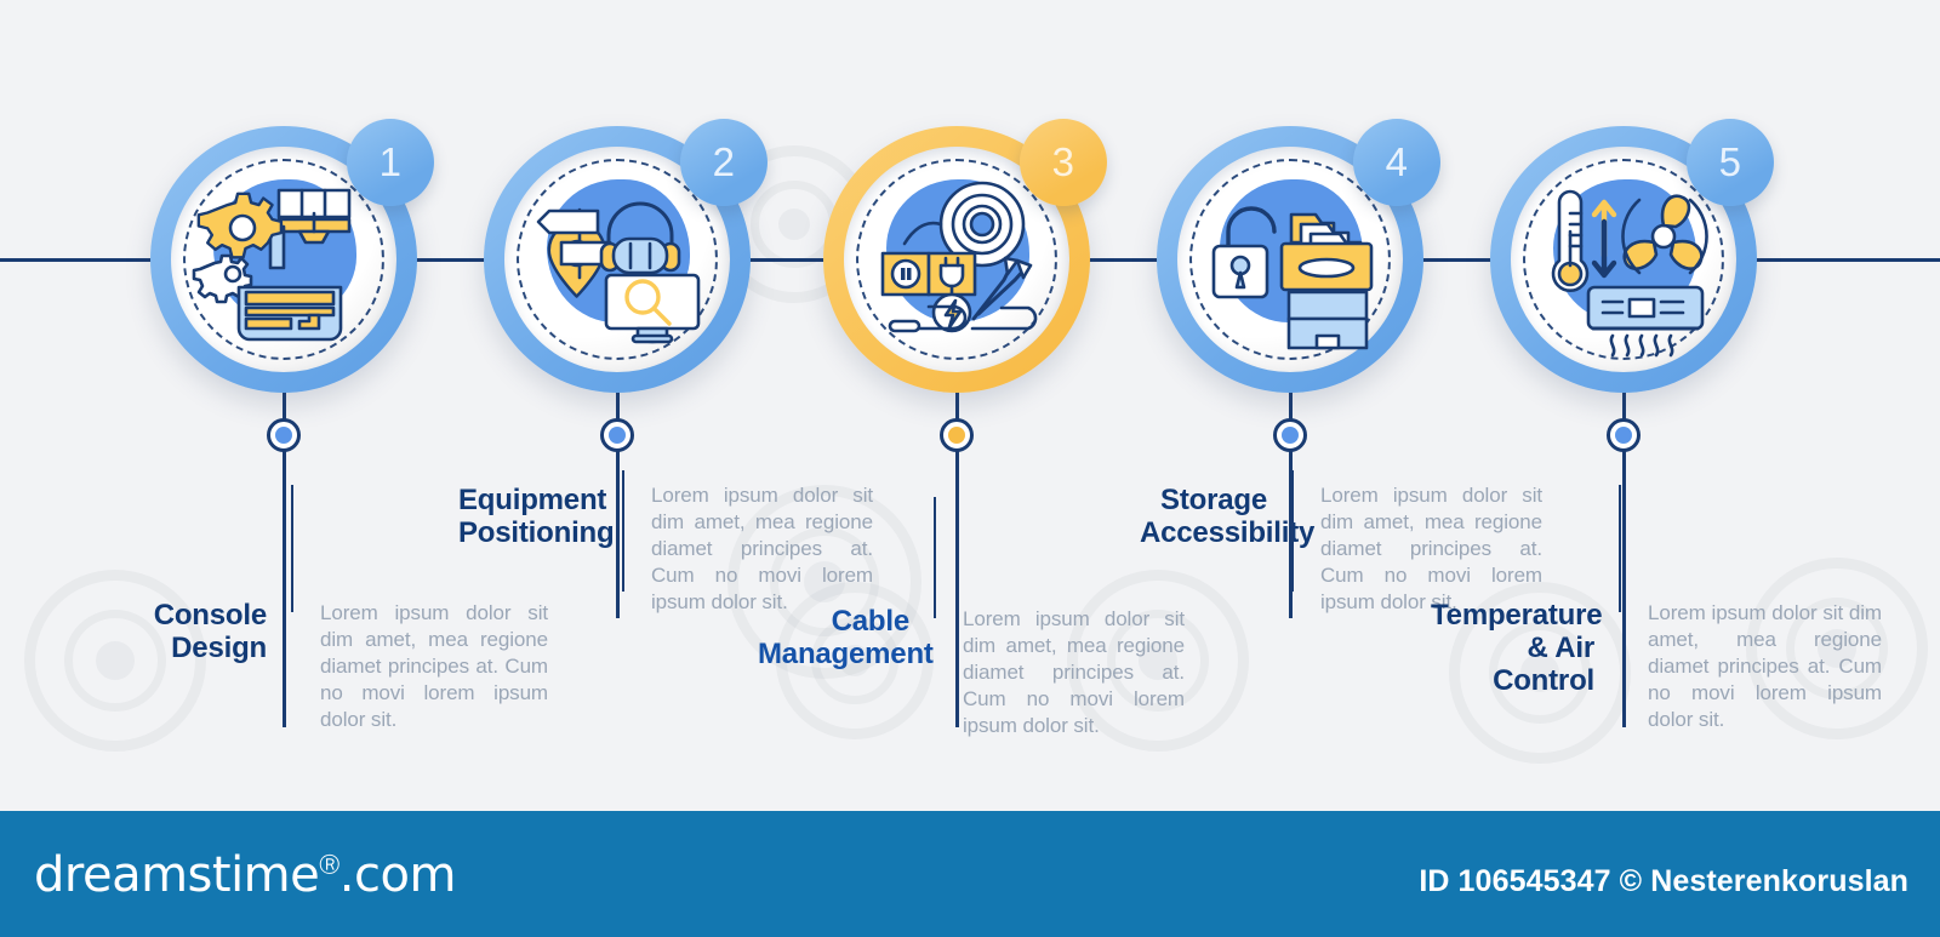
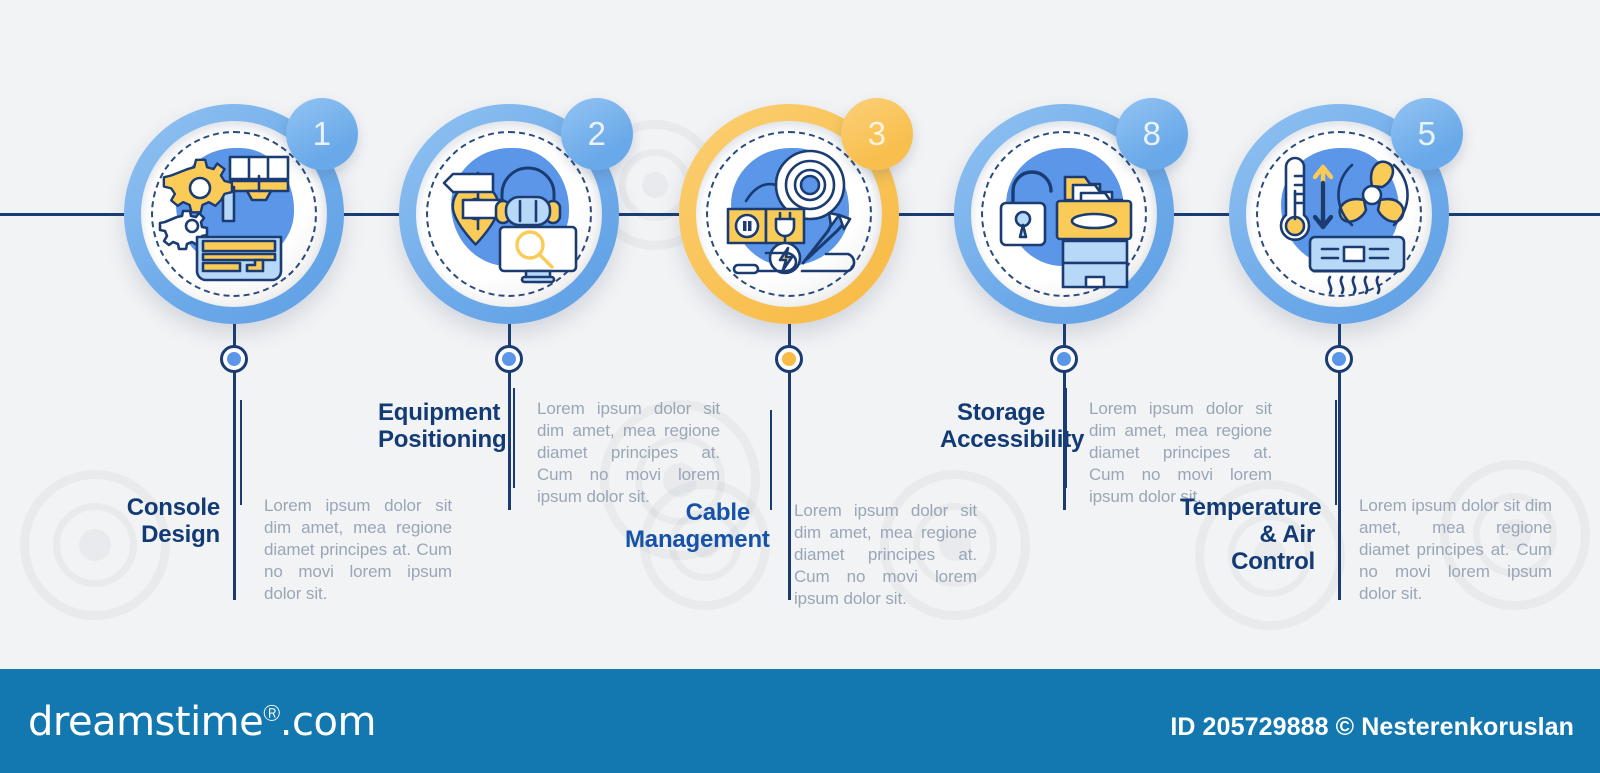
  1
  Console
  Design
  Lorem ipsum dolor sit dim amet, mea regione diamet principes at. Cum no movi lorem ipsum dolor sit.
  2
  Equipment
  Positioning
  Lorem ipsum dolor sit dim amet, mea regione diamet principes at. Cum no movi lorem ipsum dolor sit.
  3
  Cable
  Management
  Lorem ipsum dolor sit dim amet, mea regione diamet principes at. Cum no movi lorem ipsum dolor sit.
- 4
+ 8
  Storage
  Accessibili
  Lorem ipsum dolor sit dim amet, mea regione diamet principes at. Cum no movi lorem ipsum dolor sit.
  5
  Temperature
  & Air Control
  Lorem ipsum dolor sit dim amet, mea regione diamet principes at. Cum no movi lorem ipsum dolor sit.
  dreamstimeⓇ.com
- ID 106545347 © Nesterenkoruslan
+ ID 205729888 © Nesterenkoruslan
